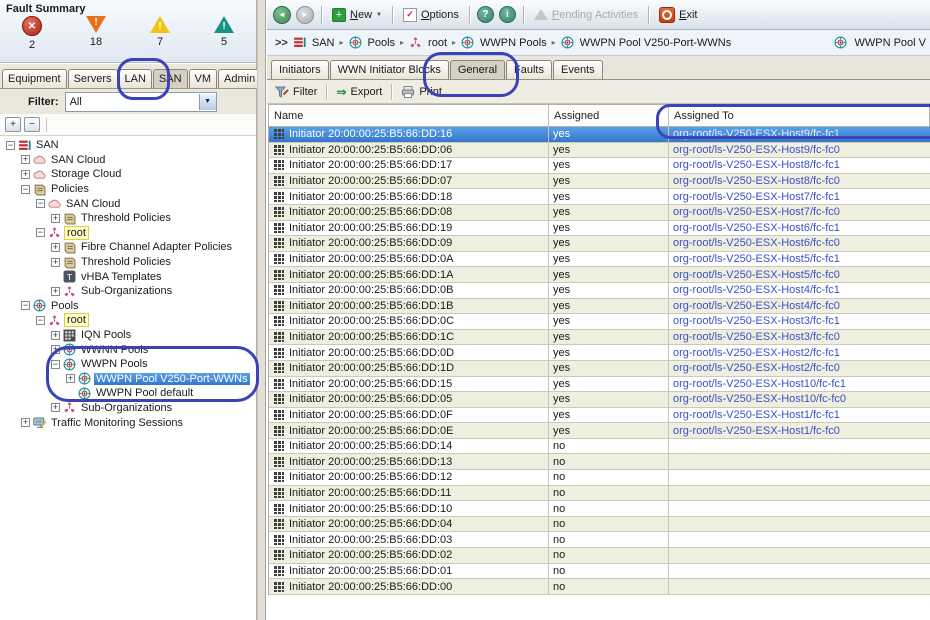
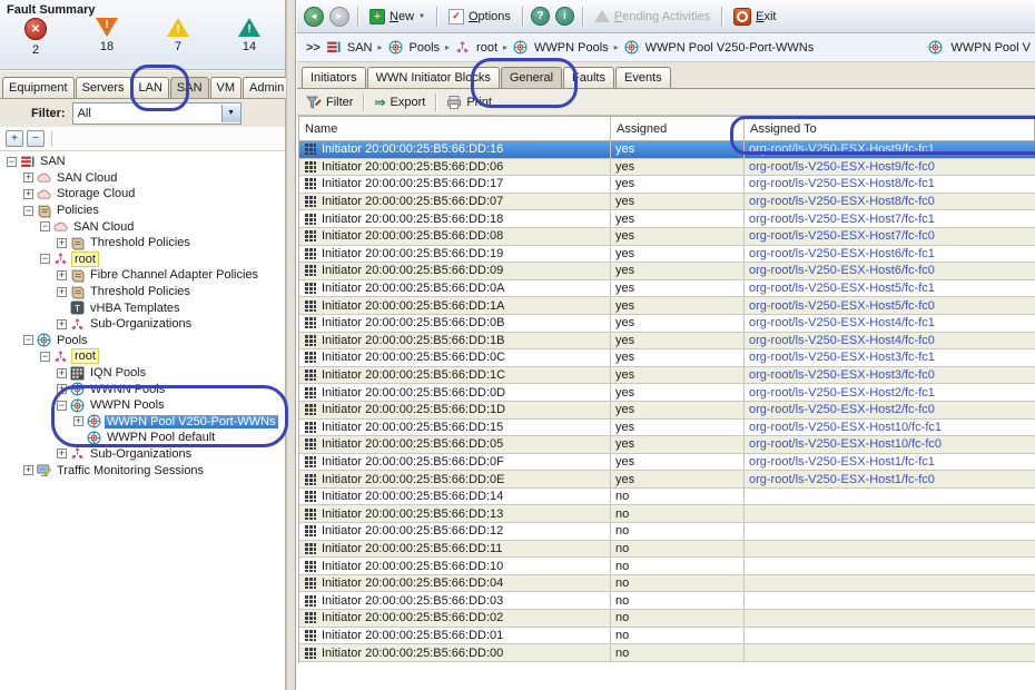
  Fault Summary
  ✕
  2
  !
  18
  !
  7
  !
- 5
+ 14
  Equipment
  Servers
  LAN
  SAN
  VM
  Admin
  Filter:
  All
  +
  −
  −
  SAN
  +
  SAN Cloud
  +
  Storage Cloud
  −
  Policies
  −
  SAN Cloud
  +
  Threshold Policies
  −
  root
  +
  Fibre Channel Adapter Policies
  +
  Threshold Policies
  T
  vHBA Templates
  +
  Sub-Organizations
  −
  Pools
  −
  root
  +
  IQN Pools
  +
  WWNN Pools
  −
  WWPN Pools
  +
  WWPN Pool V250-Port-WWNs
  WWPN Pool default
  +
  Sub-Organizations
  +
  Traffic Monitoring Sessions
  ◄
  ►
  +
  New
  ✓
  Options
  ?
  i
  Pending Activities
  Exit
  >>
  SAN
  ▸
  Pools
  ▸
  root
  ▸
  WWPN Pools
  ▸
  WWPN Pool V250-Port-WWNs
  WWPN Pool V
  Initiators
  WWN Initiator Blocks
  General
  Faults
  Events
  Filter
  ⇒
  Export
  Print
  Name
  Assigned
  Assigned To
  Initiator 20:00:00:25:B5:66:DD:16
  yes
  org-root/ls-V250-ESX-Host9/fc-fc1
  Initiator 20:00:00:25:B5:66:DD:06
  yes
  org-root/ls-V250-ESX-Host9/fc-fc0
  Initiator 20:00:00:25:B5:66:DD:17
  yes
  org-root/ls-V250-ESX-Host8/fc-fc1
  Initiator 20:00:00:25:B5:66:DD:07
  yes
  org-root/ls-V250-ESX-Host8/fc-fc0
  Initiator 20:00:00:25:B5:66:DD:18
  yes
  org-root/ls-V250-ESX-Host7/fc-fc1
  Initiator 20:00:00:25:B5:66:DD:08
  yes
  org-root/ls-V250-ESX-Host7/fc-fc0
  Initiator 20:00:00:25:B5:66:DD:19
  yes
  org-root/ls-V250-ESX-Host6/fc-fc1
  Initiator 20:00:00:25:B5:66:DD:09
  yes
  org-root/ls-V250-ESX-Host6/fc-fc0
  Initiator 20:00:00:25:B5:66:DD:0A
  yes
  org-root/ls-V250-ESX-Host5/fc-fc1
  Initiator 20:00:00:25:B5:66:DD:1A
  yes
  org-root/ls-V250-ESX-Host5/fc-fc0
  Initiator 20:00:00:25:B5:66:DD:0B
  yes
  org-root/ls-V250-ESX-Host4/fc-fc1
  Initiator 20:00:00:25:B5:66:DD:1B
  yes
  org-root/ls-V250-ESX-Host4/fc-fc0
  Initiator 20:00:00:25:B5:66:DD:0C
  yes
  org-root/ls-V250-ESX-Host3/fc-fc1
  Initiator 20:00:00:25:B5:66:DD:1C
  yes
  org-root/ls-V250-ESX-Host3/fc-fc0
  Initiator 20:00:00:25:B5:66:DD:0D
  yes
  org-root/ls-V250-ESX-Host2/fc-fc1
  Initiator 20:00:00:25:B5:66:DD:1D
  yes
  org-root/ls-V250-ESX-Host2/fc-fc0
  Initiator 20:00:00:25:B5:66:DD:15
  yes
  org-root/ls-V250-ESX-Host10/fc-fc1
  Initiator 20:00:00:25:B5:66:DD:05
  yes
  org-root/ls-V250-ESX-Host10/fc-fc0
  Initiator 20:00:00:25:B5:66:DD:0F
  yes
  org-root/ls-V250-ESX-Host1/fc-fc1
  Initiator 20:00:00:25:B5:66:DD:0E
  yes
  org-root/ls-V250-ESX-Host1/fc-fc0
  Initiator 20:00:00:25:B5:66:DD:14
  no
  Initiator 20:00:00:25:B5:66:DD:13
  no
  Initiator 20:00:00:25:B5:66:DD:12
  no
  Initiator 20:00:00:25:B5:66:DD:11
  no
  Initiator 20:00:00:25:B5:66:DD:10
  no
  Initiator 20:00:00:25:B5:66:DD:04
  no
  Initiator 20:00:00:25:B5:66:DD:03
  no
  Initiator 20:00:00:25:B5:66:DD:02
  no
  Initiator 20:00:00:25:B5:66:DD:01
  no
  Initiator 20:00:00:25:B5:66:DD:00
  no
